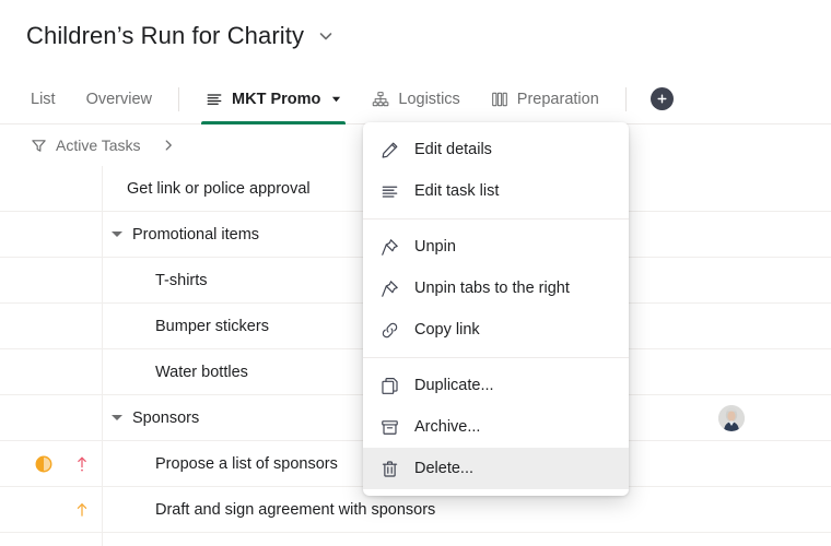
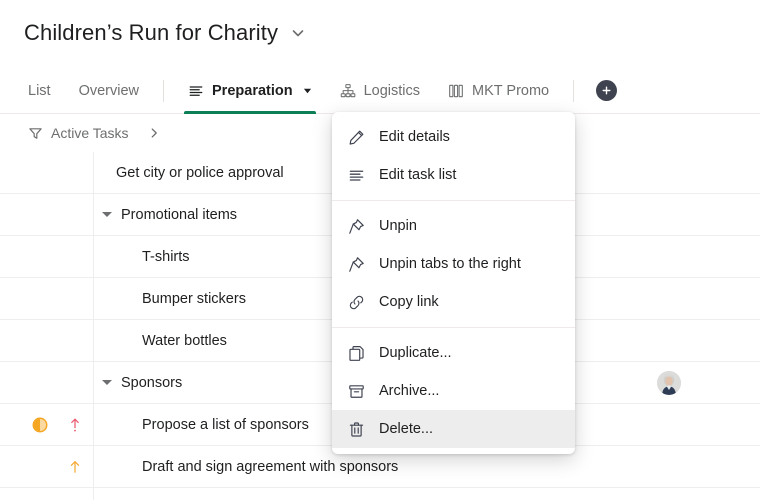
  Children’s Run for Charity
  List
  Overview
- MKT Promo
+ Preparation
  Logistics
- Preparation
+ MKT Promo
  Active Tasks
- Get link or police approval
+ Get city or police approval
  Promotional items
  T-shirts
  Bumper stickers
  Water bottles
  Sponsors
  Propose a list of sponsors
  Draft and sign agreement with sponsors
  Edit details
  Edit task list
  Unpin
  Unpin tabs to the right
  Copy link
  Duplicate...
  Archive...
  Delete...
